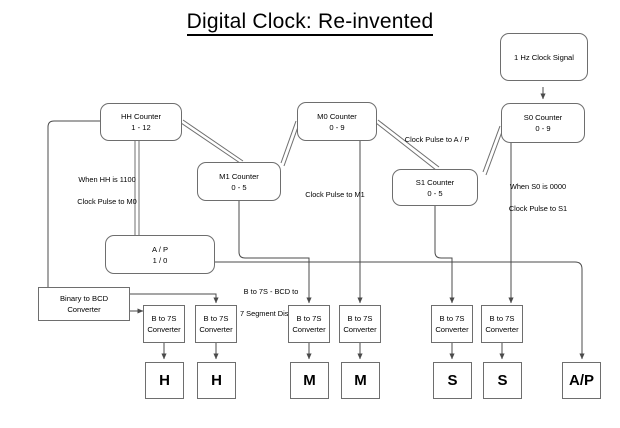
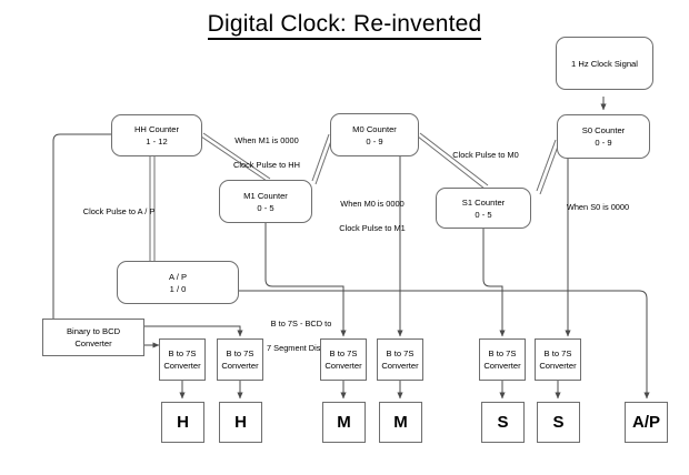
  Digital Clock: Re-invented
  1 Hz Clock Signal
  HH Counter
  1 - 12
  M1 Counter
  0 - 5
  M0 Counter
  0 - 9
  S1 Counter
  0 - 5
  S0 Counter
  0 - 9
  A / P
  1 / 0
+ When M1 is 0000
+ Clock Pulse to HH
+ When M0 is 0000
  Clock Pulse to M1
- Clock Pulse to A / P
+ Clock Pulse to M0
  When S0 is 0000
- Clock Pulse to S1
- When HH is 1100
- Clock Pulse to M0
+ Clock Pulse to A / P
  B to 7S - BCD to
  7 Segment Dis
  Binary to BCD
  Converter
  B to 7S
  Converter
  B to 7S
  Converter
  B to 7S
  Converter
  B to 7S
  Converter
  B to 7S
  Converter
  B to 7S
  Converter
  H
  H
  M
  M
  S
  S
  A/P
